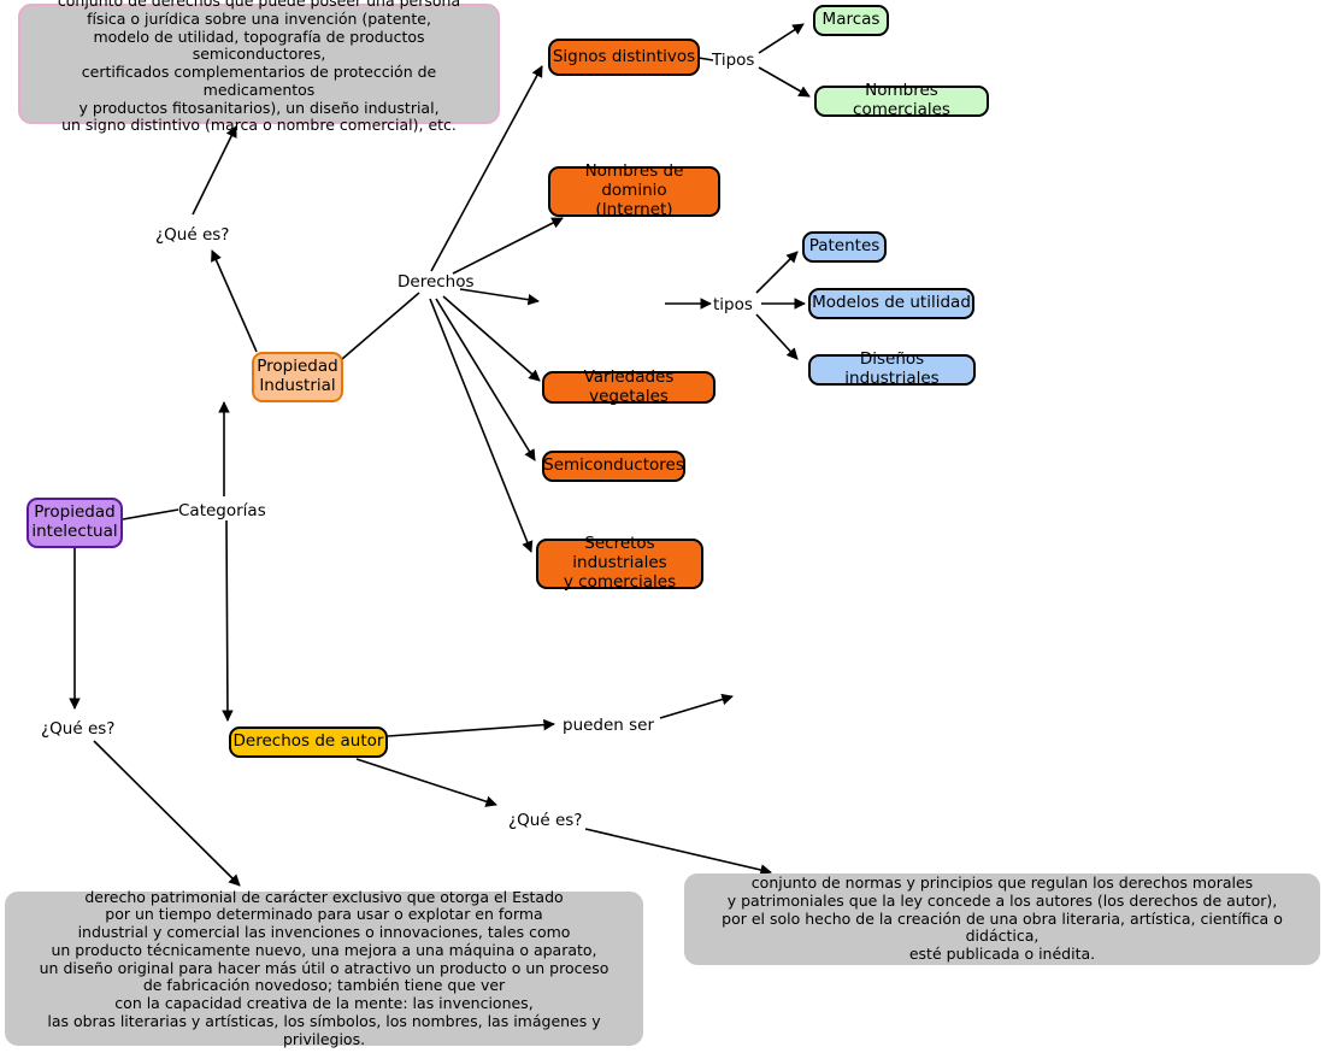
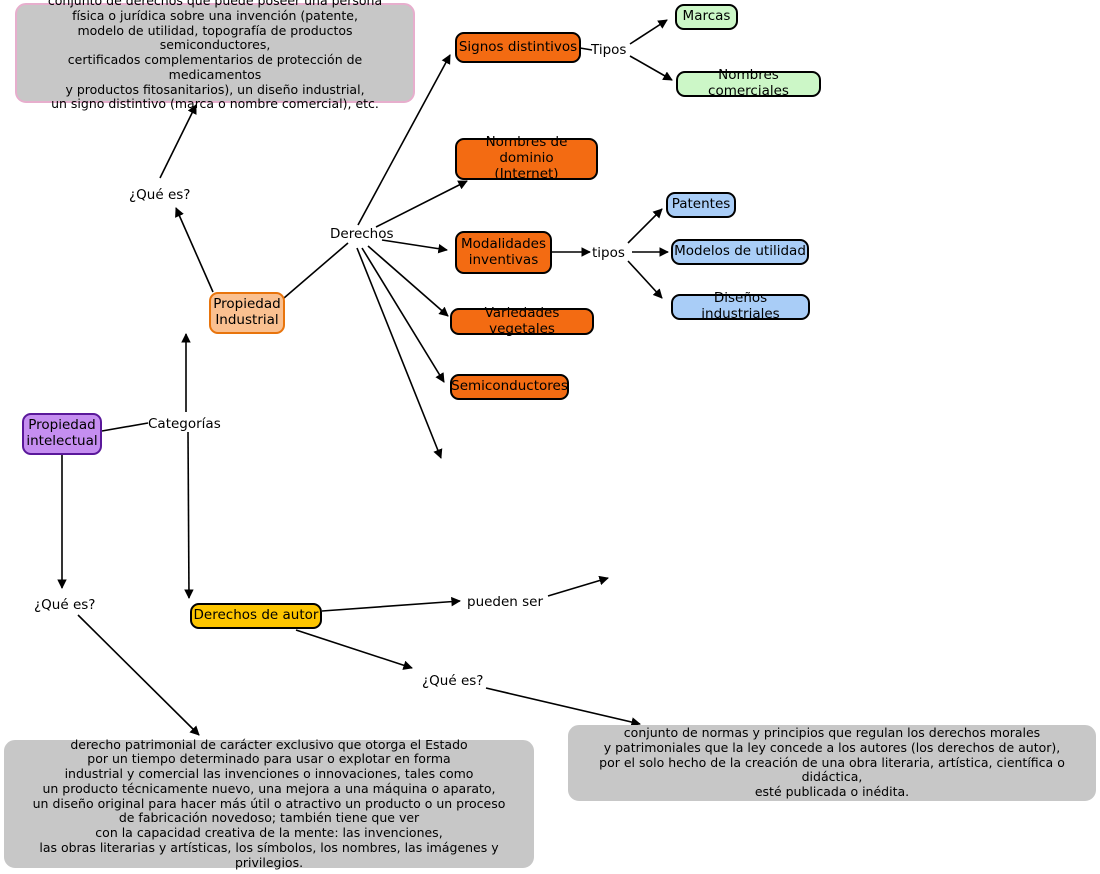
  conjunto de derechos que puede poseer una persona
  física o jurídica sobre una invención (patente,
  modelo de utilidad, topografía de productos semiconductores,
  certificados complementarios de protección de medicamentos
  y productos fitosanitarios), un diseño industrial,
  un signo distintivo (marca o nombre comercial), etc.
  Signos distintivos
  Marcas
  Nombres comerciales
  Nombres de dominio
  (Internet)
+ Modalidades
+ inventivas
  Patentes
  Modelos de utilidad
  Diseños industriales
  Variedades vegetales
  Semiconductores
- Secretos industriales
- y comerciales
  Propiedad
  Industrial
  Propiedad
  intelectual
  Derechos de autor
  derecho patrimonial de carácter exclusivo que otorga el Estado
  por un tiempo determinado para usar o explotar en forma
  industrial y comercial las invenciones o innovaciones, tales como
  un producto técnicamente nuevo, una mejora a una máquina o aparato,
  un diseño original para hacer más útil o atractivo un producto o un proceso
  de fabricación novedoso; también tiene que ver
  con la capacidad creativa de la mente: las invenciones,
  las obras literarias y artísticas, los símbolos, los nombres, las imágenes y privilegios.
  conjunto de normas y principios que regulan los derechos morales
  y patrimoniales que la ley concede a los autores (los derechos de autor),
  por el solo hecho de la creación de una obra literaria, artística, científica o didáctica,
  esté publicada o inédita.
  Derechos
  ¿Qué es?
  Tipos
  tipos
  Categorías
  ¿Qué es?
  pueden ser
  ¿Qué es?
